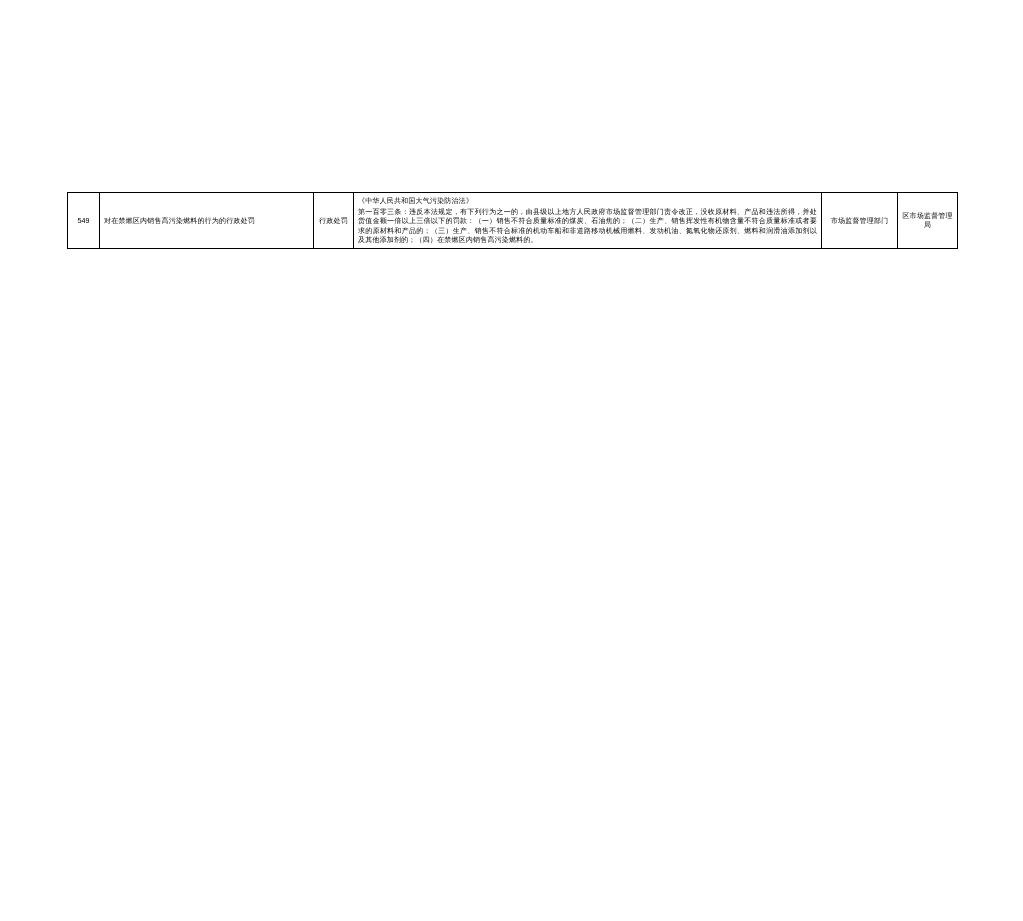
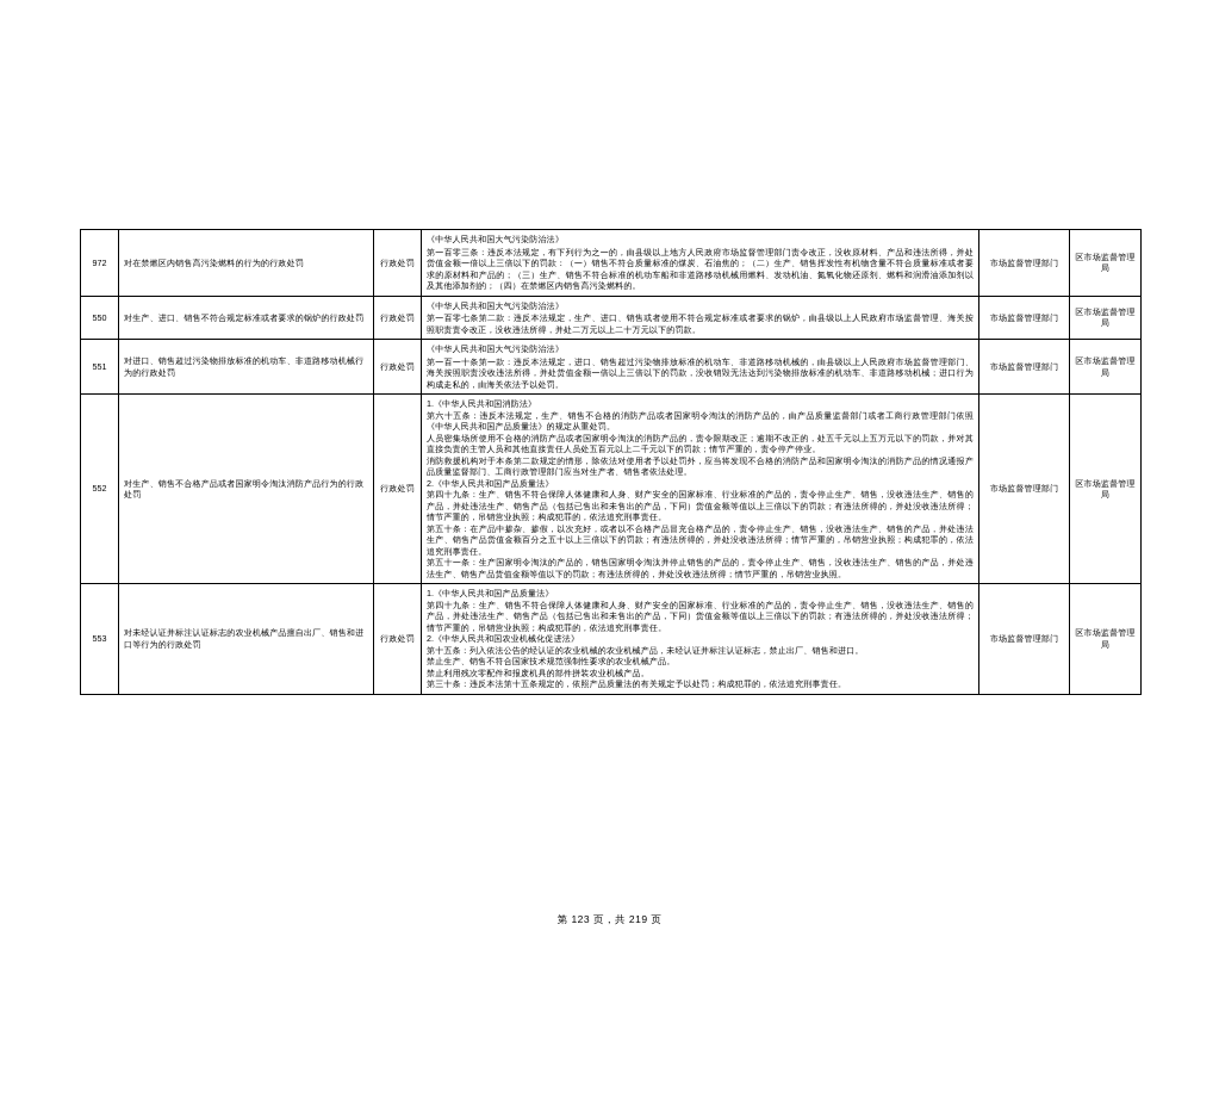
- 549	对在禁燃区内销售高污染燃料的行为的行政处罚	行政处罚	《中华人民共和国大气污染防治法》 第一百零三条：违反本法规定，有下列行为之一的，由县级以上地方人民政府市场监督管理部门责令改正，没收原材料、产品和违法所得，并处货值金额一倍以上三倍以下的罚款：（一）销售不符合质量标准的煤炭、石油焦的；（二）生产、销售挥发性有机物含量不符合质量标准或者要求的原材料和产品的；（三）生产、销售不符合标准的机动车船和非道路移动机械用燃料、发动机油、氮氧化物还原剂、燃料和润滑油添加剂以及其他添加剂的；（四）在禁燃区内销售高污染燃料的。	市场监督管理部门	区市场监督管理局
+ 972	对在禁燃区内销售高污染燃料的行为的行政处罚	行政处罚	《中华人民共和国大气污染防治法》 第一百零三条：违反本法规定，有下列行为之一的，由县级以上地方人民政府市场监督管理部门责令改正，没收原材料、产品和违法所得，并处货值金额一倍以上三倍以下的罚款：（一）销售不符合质量标准的煤炭、石油焦的；（二）生产、销售挥发性有机物含量不符合质量标准或者要求的原材料和产品的；（三）生产、销售不符合标准的机动车船和非道路移动机械用燃料、发动机油、氮氧化物还原剂、燃料和润滑油添加剂以及其他添加剂的；（四）在禁燃区内销售高污染燃料的。	市场监督管理部门	区市场监督管理局
+ 550	对生产、进口、销售不符合规定标准或者要求的锅炉的行政处罚	行政处罚	《中华人民共和国大气污染防治法》 第一百零七条第二款：违反本法规定，生产、进口、销售或者使用不符合规定标准或者要求的锅炉，由县级以上人民政府市场监督管理、海关按照职责责令改正，没收违法所得，并处二万元以上二十万元以下的罚款。	市场监督管理部门	区市场监督管理局
+ 551	对进口、销售超过污染物排放标准的机动车、非道路移动机械行为的行政处罚	行政处罚	《中华人民共和国大气污染防治法》 第一百一十条第一款：违反本法规定，进口、销售超过污染物排放标准的机动车、非道路移动机械的，由县级以上人民政府市场监督管理部门、海关按照职责没收违法所得，并处货值金额一倍以上三倍以下的罚款，没收销毁无法达到污染物排放标准的机动车、非道路移动机械；进口行为构成走私的，由海关依法予以处罚。	市场监督管理部门	区市场监督管理局
+ 552	对生产、销售不合格产品或者国家明令淘汰消防产品行为的行政处罚	行政处罚	1.《中华人民共和国消防法》 第六十五条：违反本法规定，生产、销售不合格的消防产品或者国家明令淘汰的消防产品的，由产品质量监督部门或者工商行政管理部门依照《中华人民共和国产品质量法》的规定从重处罚。 人员密集场所使用不合格的消防产品或者国家明令淘汰的消防产品的，责令限期改正；逾期不改正的，处五千元以上五万元以下的罚款，并对其直接负责的主管人员和其他直接责任人员处五百元以上二千元以下的罚款；情节严重的，责令停产停业。 消防救援机构对于本条第二款规定的情形，除依法对使用者予以处罚外，应当将发现不合格的消防产品和国家明令淘汰的消防产品的情况通报产品质量监督部门、工商行政管理部门应当对生产者、销售者依法处理。 2.《中华人民共和国产品质量法》 第四十九条：生产、销售不符合保障人体健康和人身、财产安全的国家标准、行业标准的产品的，责令停止生产、销售，没收违法生产、销售的产品，并处违法生产、销售产品（包括已售出和未售出的产品，下同）货值金额等值以上三倍以下的罚款；有违法所得的，并处没收违法所得；情节严重的，吊销营业执照；构成犯罪的，依法追究刑事责任。 第五十条：在产品中掺杂、掺假，以次充好，或者以不合格产品冒充合格产品的，责令停止生产、销售，没收违法生产、销售的产品，并处违法生产、销售产品货值金额百分之五十以上三倍以下的罚款；有违法所得的，并处没收违法所得；情节严重的，吊销营业执照；构成犯罪的，依法追究刑事责任。 第五十一条：生产国家明令淘汰的产品的，销售国家明令淘汰并停止销售的产品的，责令停止生产、销售，没收违法生产、销售的产品，并处违法生产、销售产品货值金额等值以下的罚款；有违法所得的，并处没收违法所得；情节严重的，吊销营业执照。	市场监督管理部门	区市场监督管理局
+ 553	对未经认证并标注认证标志的农业机械产品擅自出厂、销售和进口等行为的行政处罚	行政处罚	1.《中华人民共和国产品质量法》 第四十九条：生产、销售不符合保障人体健康和人身、财产安全的国家标准、行业标准的产品的，责令停止生产、销售，没收违法生产、销售的产品，并处违法生产、销售产品（包括已售出和未售出的产品，下同）货值金额等值以上三倍以下的罚款；有违法所得的，并处没收违法所得；情节严重的，吊销营业执照；构成犯罪的，依法追究刑事责任。 2.《中华人民共和国农业机械化促进法》 第十五条：列入依法公告的经认证的农业机械的农业机械产品，未经认证并标注认证标志，禁止出厂、销售和进口。 禁止生产、销售不符合国家技术规范强制性要求的农业机械产品。 禁止利用残次零配件和报废机具的部件拼装农业机械产品。 第三十条：违反本法第十五条规定的，依照产品质量法的有关规定予以处罚；构成犯罪的，依法追究刑事责任。	市场监督管理部门	区市场监督管理局
+ 第 123 页，共 219 页
